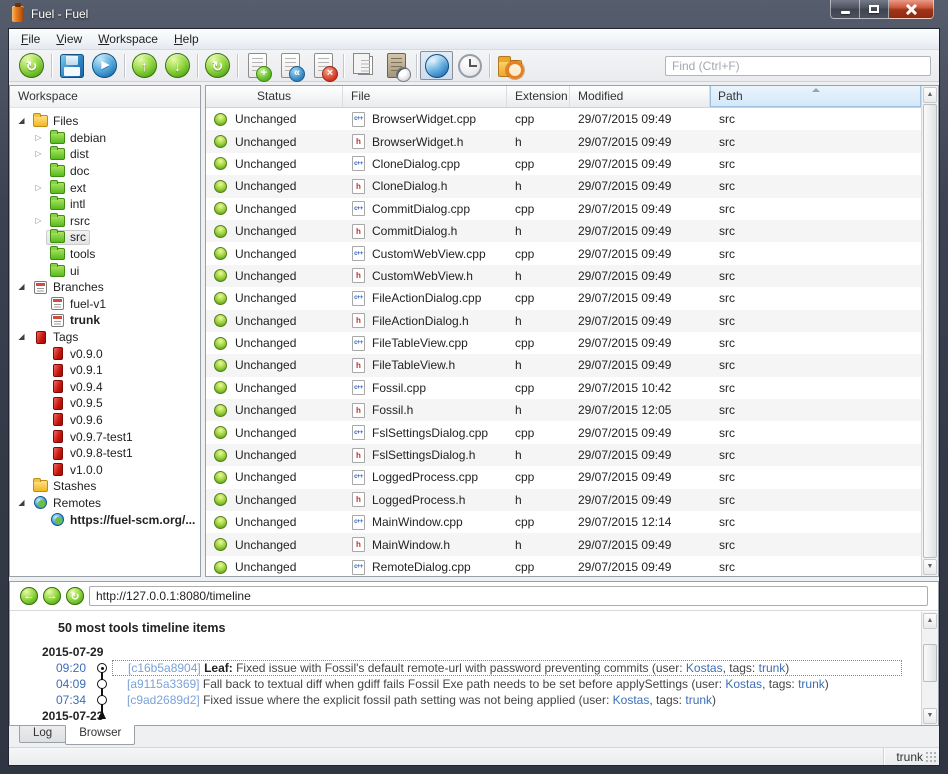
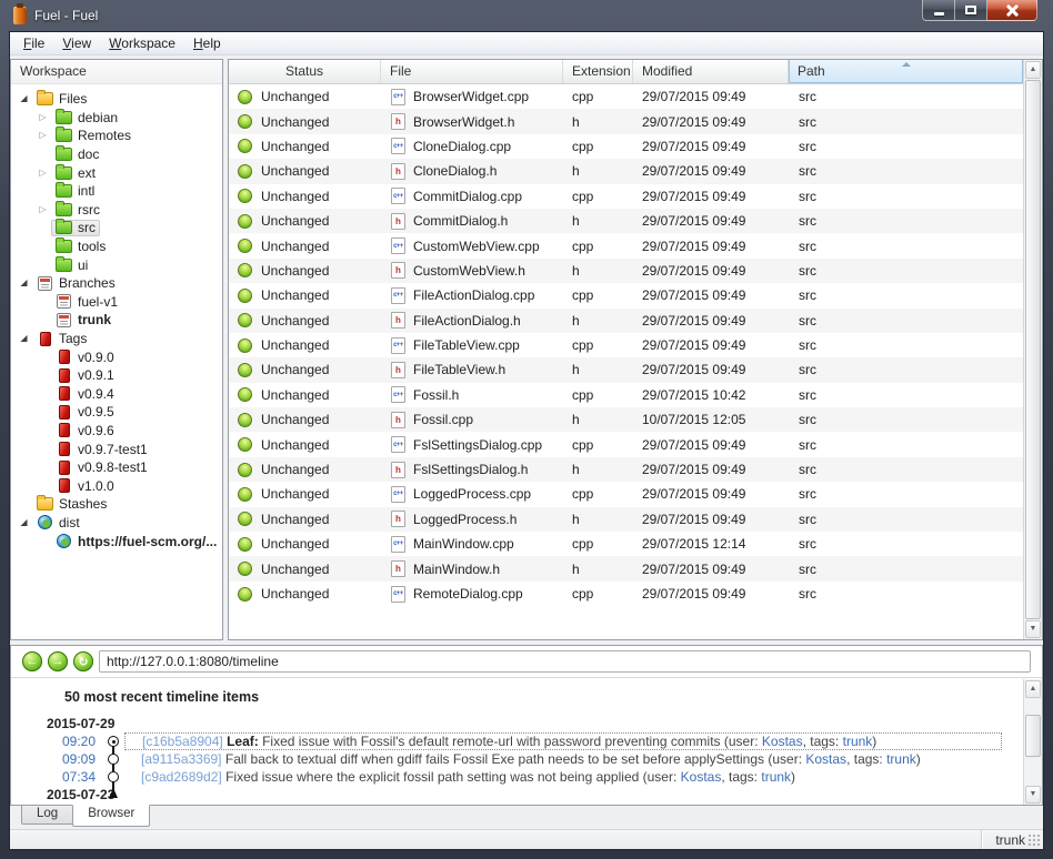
  Fuel - Fuel
  File
  View
  Workspace
  Help
- Find (Ctrl+F)
  Workspace
  Files
  debian
- dist
+ Remotes
  doc
  ext
  intl
  rsrc
  src
  tools
  ui
  Branches
  fuel-v1
  trunk
  Tags
  v0.9.0
  v0.9.1
  v0.9.4
  v0.9.5
  v0.9.6
  v0.9.7-test1
  v0.9.8-test1
  v1.0.0
  Stashes
- Remotes
+ dist
  https://fuel-scm.org/...
  Status
  File
  Extension
  Modified
  Path
  Unchanged
  BrowserWidget.cpp
  cpp
  29/07/2015 09:49
  src
  Unchanged
  BrowserWidget.h
  h
  29/07/2015 09:49
  src
  Unchanged
  CloneDialog.cpp
  cpp
  29/07/2015 09:49
  src
  Unchanged
  CloneDialog.h
  h
  29/07/2015 09:49
  src
  Unchanged
  CommitDialog.cpp
  cpp
  29/07/2015 09:49
  src
  Unchanged
  CommitDialog.h
  h
  29/07/2015 09:49
  src
  Unchanged
  CustomWebView.cpp
  cpp
  29/07/2015 09:49
  src
  Unchanged
  CustomWebView.h
  h
  29/07/2015 09:49
  src
  Unchanged
  FileActionDialog.cpp
  cpp
  29/07/2015 09:49
  src
  Unchanged
  FileActionDialog.h
  h
  29/07/2015 09:49
  src
  Unchanged
  FileTableView.cpp
  cpp
  29/07/2015 09:49
  src
  Unchanged
  FileTableView.h
  h
  29/07/2015 09:49
  src
  Unchanged
- Fossil.cpp
+ Fossil.h
  cpp
  29/07/2015 10:42
  src
  Unchanged
- Fossil.h
+ Fossil.cpp
  h
- 29/07/2015 12:05
+ 10/07/2015 12:05
  src
  Unchanged
  FslSettingsDialog.cpp
  cpp
  29/07/2015 09:49
  src
  Unchanged
  FslSettingsDialog.h
  h
  29/07/2015 09:49
  src
  Unchanged
  LoggedProcess.cpp
  cpp
  29/07/2015 09:49
  src
  Unchanged
  LoggedProcess.h
  h
  29/07/2015 09:49
  src
  Unchanged
  MainWindow.cpp
  cpp
  29/07/2015 12:14
  src
  Unchanged
  MainWindow.h
  h
  29/07/2015 09:49
  src
  Unchanged
  RemoteDialog.cpp
  cpp
  29/07/2015 09:49
  src
  http://127.0.0.1:8080/timeline
- 50 most tools timeline items
+ 50 most recent timeline items
  2015-07-29
  09:20
  [c16b5a8904] Leaf: Fixed issue with Fossil's default remote-url with password preventing commits (user: Kostas, tags: trunk)
- 04:09
+ 09:09
  [a9115a3369] Fall back to textual diff when gdiff fails Fossil Exe path needs to be set before applySettings (user: Kostas, tags: trunk)
  07:34
  [c9ad2689d2] Fixed issue where the explicit fossil path setting was not being applied (user: Kostas, tags: trunk)
  2015-07-2
  Log
  Browser
  trunk
